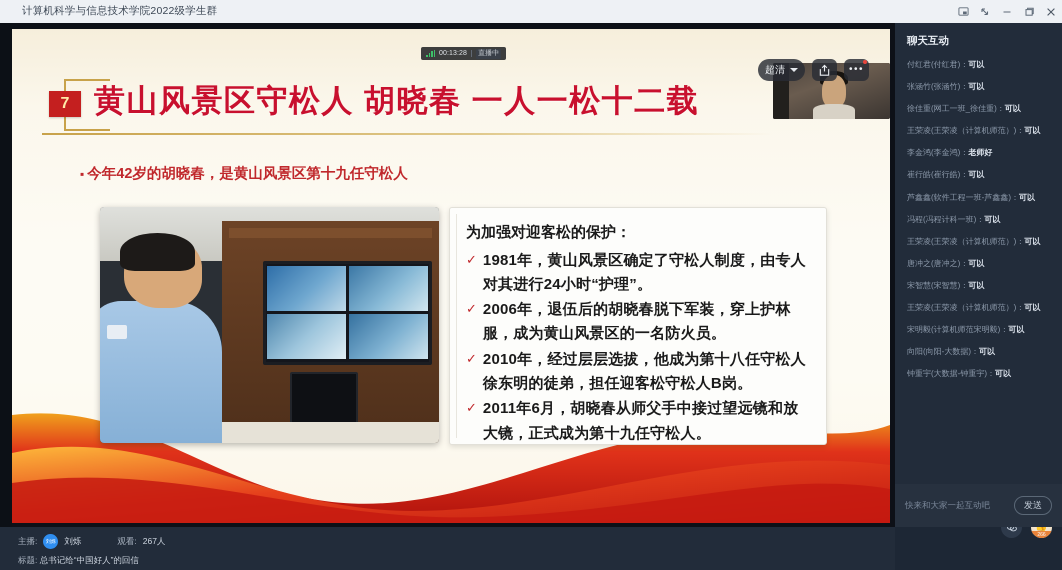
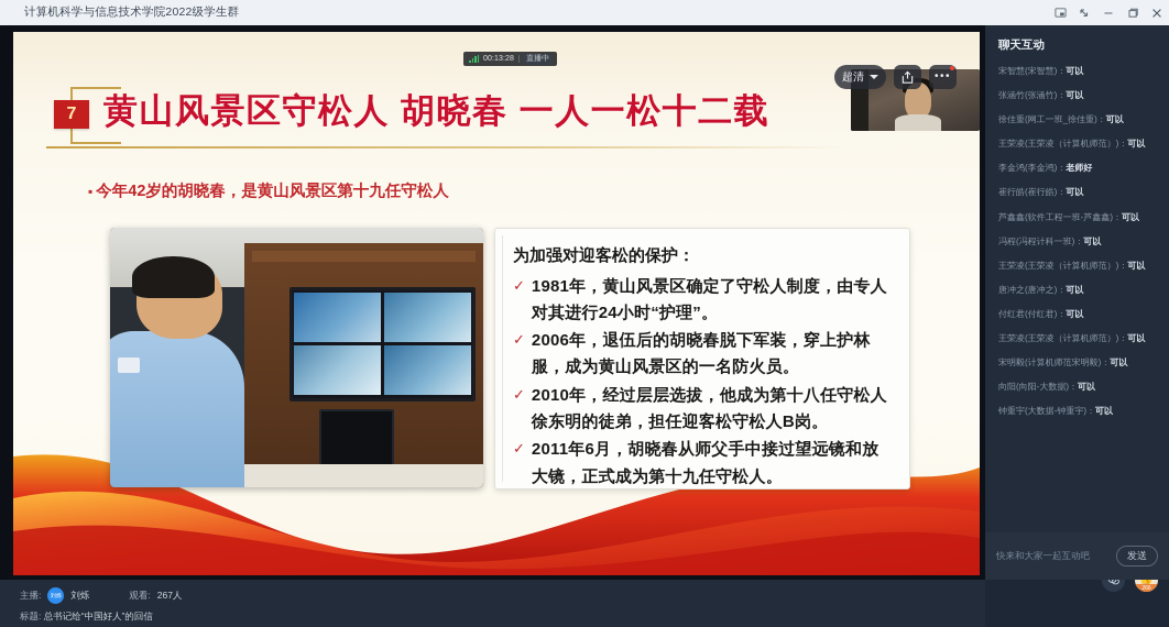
  计算机科学与信息技术学院2022级学生群
  7
  黄山风景区守松人 胡晓春 一人一松十二载
  ▪ 今年42岁的胡晓春，是黄山风景区第十九任守松人
  为加强对迎客松的保护：
  ✓
  1981年，黄山风景区确定了守松人制度，由专人对其进行24小时“护理”。
  ✓
  2006年，退伍后的胡晓春脱下军装，穿上护林服，成为黄山风景区的一名防火员。
  ✓
  2010年，经过层层选拔，他成为第十八任守松人徐东明的徒弟，担任迎客松守松人B岗。
  ✓
  2011年6月，胡晓春从师父手中接过望远镜和放大镜，正式成为第十九任守松人。
  超清
  •••
  主播:
  刘烁
  观看:
  267人
  标题: 总书记给“中国好人”的回信
  聊天互动
- 付红君(付红君)：可以
+ 宋智慧(宋智慧)：可以
  张涵竹(张涵竹)：可以
  徐佳重(网工一班_徐佳重)：可以
  王荣凌(王荣凌（计算机师范）)：可以
  李金鸿(李金鸿)：老师好
  崔行皓(崔行皓)：可以
  芦鑫鑫(软件工程一班-芦鑫鑫)：可以
  冯程(冯程计科一班)：可以
  王荣凌(王荣凌（计算机师范）)：可以
  唐冲之(唐冲之)：可以
- 宋智慧(宋智慧)：可以
+ 付红君(付红君)：可以
  王荣凌(王荣凌（计算机师范）)：可以
  宋明毅(计算机师范宋明毅)：可以
  向阳(向阳-大数据)：可以
  钟重宇(大数据-钟重宇)：可以
  快来和大家一起互动吧
  发送
